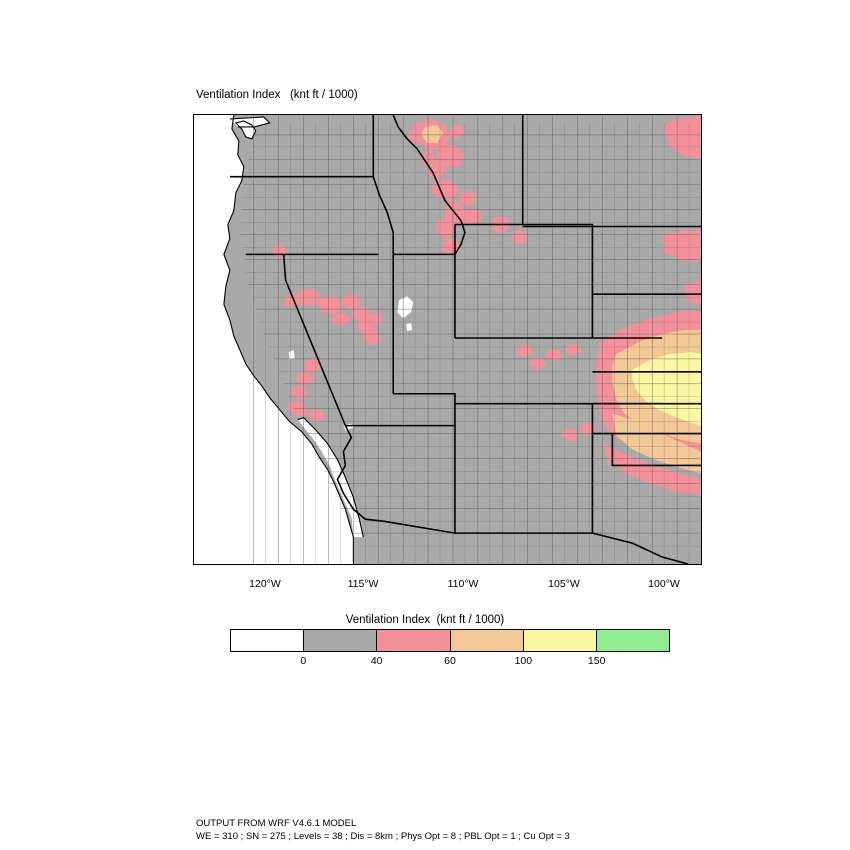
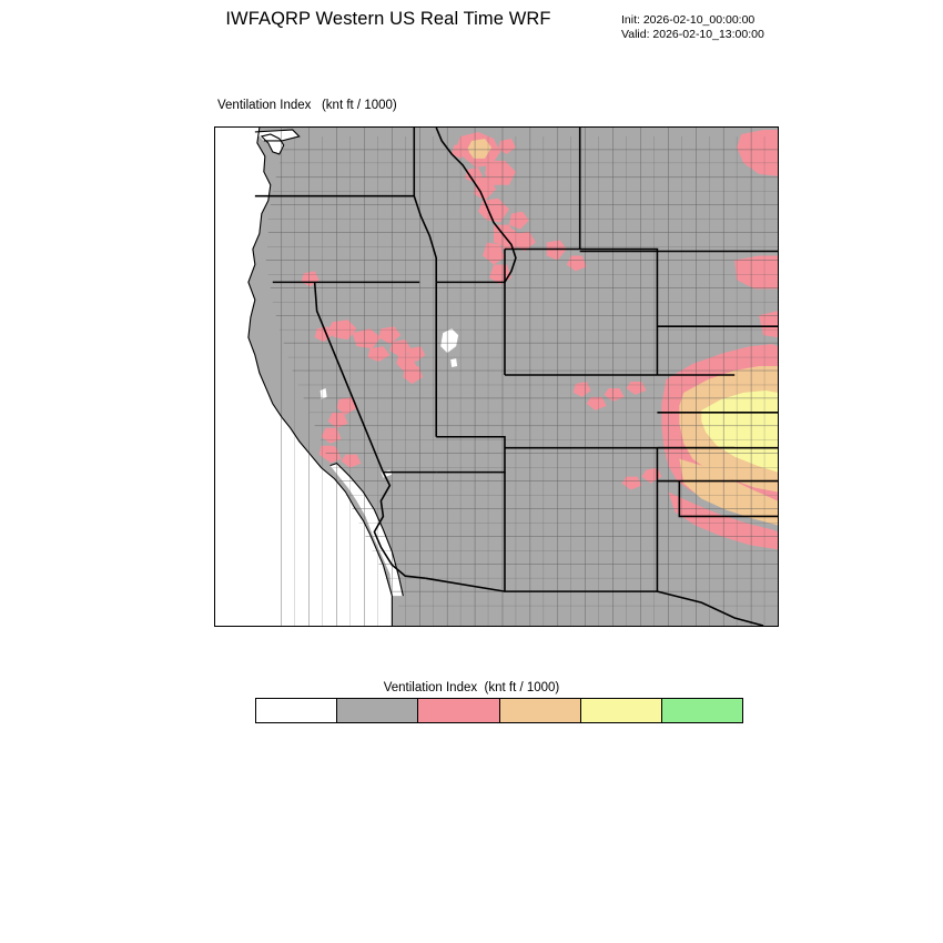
+ IWFAQRP Western US Real Time WRF
+ Init: 2026-02-10_00:00:00
+ Valid: 2026-02-10_13:00:00
  Ventilation Index (knt ft / 1000)
- 120°W
- 115°W
- 110°W
- 105°W
- 100°W
  Ventilation Index (knt ft / 1000)
- 0
- 40
- 60
- 100
- 150
- OUTPUT FROM WRF V4.6.1 MODEL
- WE = 310 ; SN = 275 ; Levels = 38 ; Dis = 8km ; Phys Opt = 8 ; PBL Opt = 1 ; Cu Opt = 3
